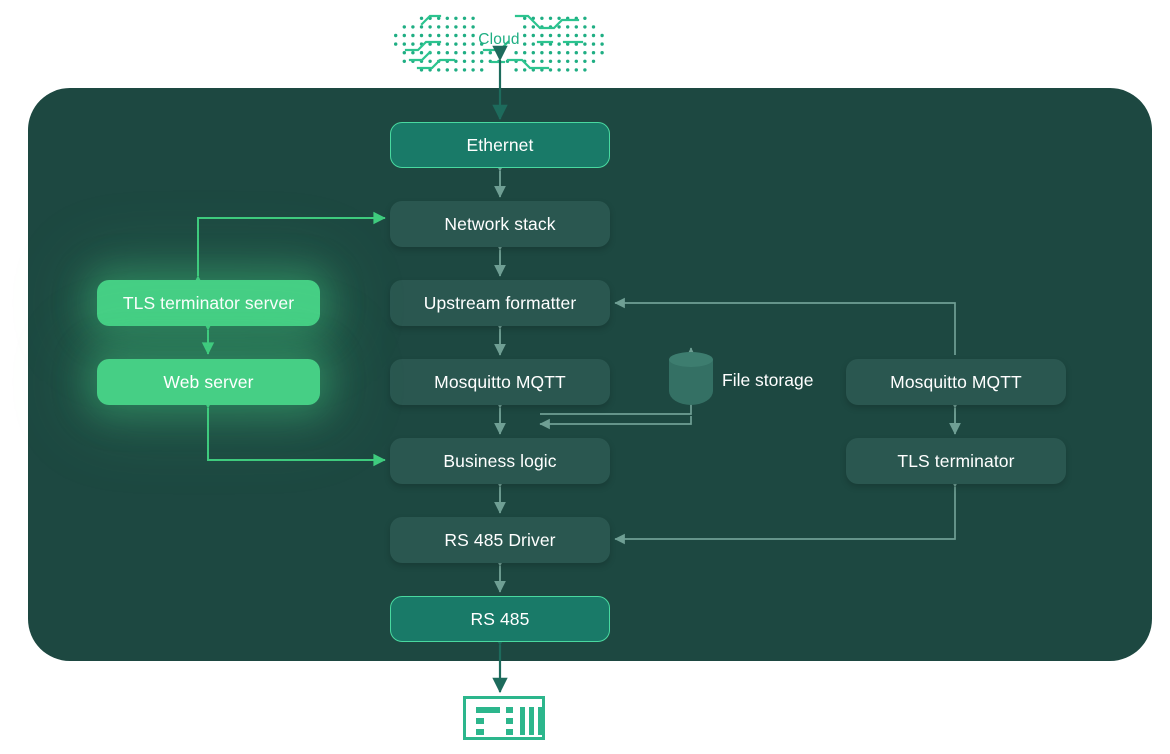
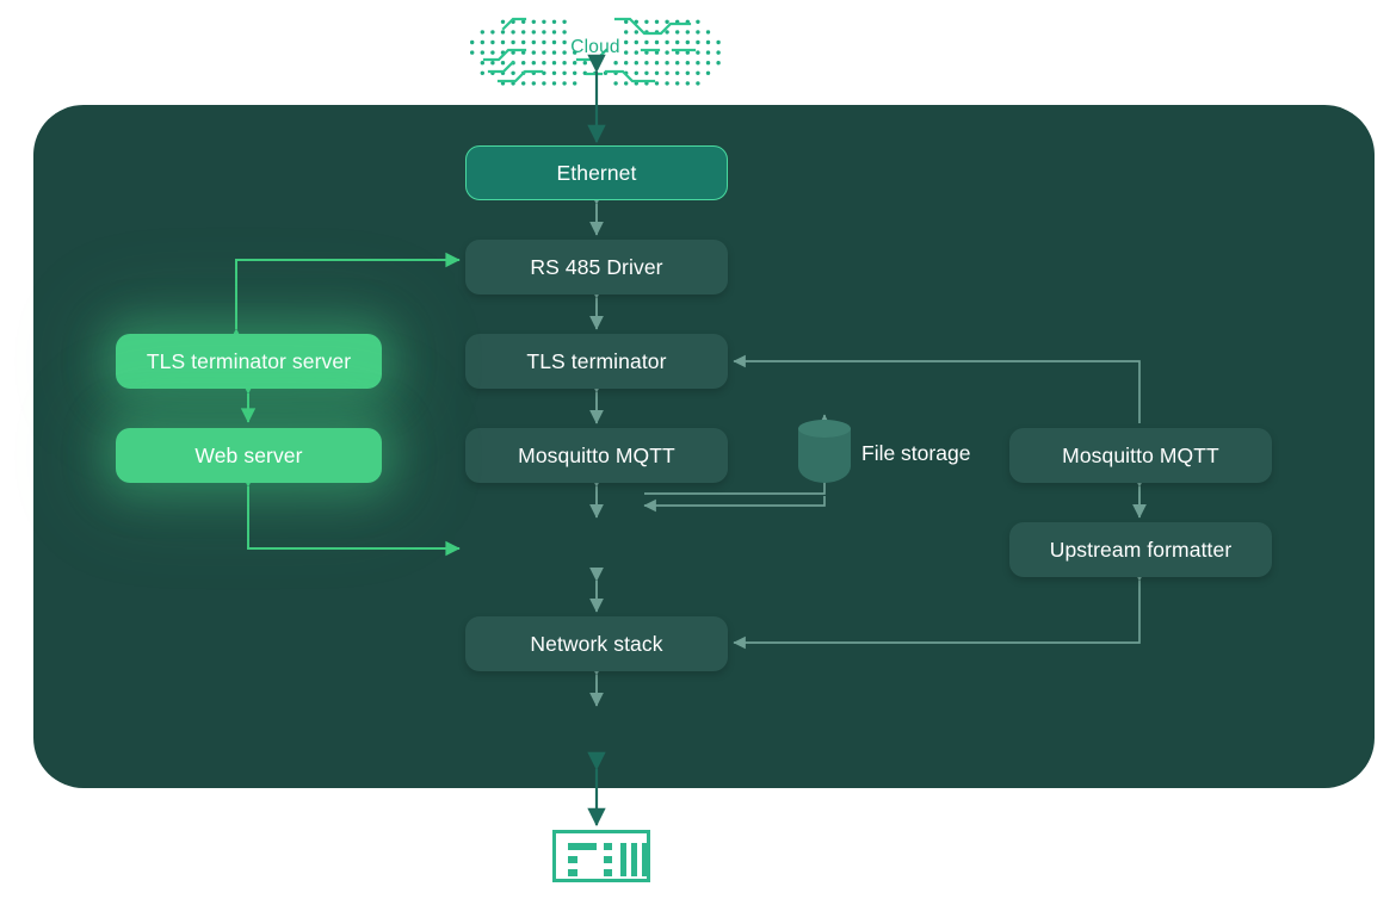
  Cloud
  Ethernet
- Network stack
+ RS 485 Driver
- Upstream formatter
+ TLS terminator
  Mosquitto MQTT
- Business logic
- RS 485 Driver
+ Network stack
- RS 485
  TLS terminator server
  Web server
  Mosquitto MQTT
- TLS terminator
+ Upstream formatter
  File storage
